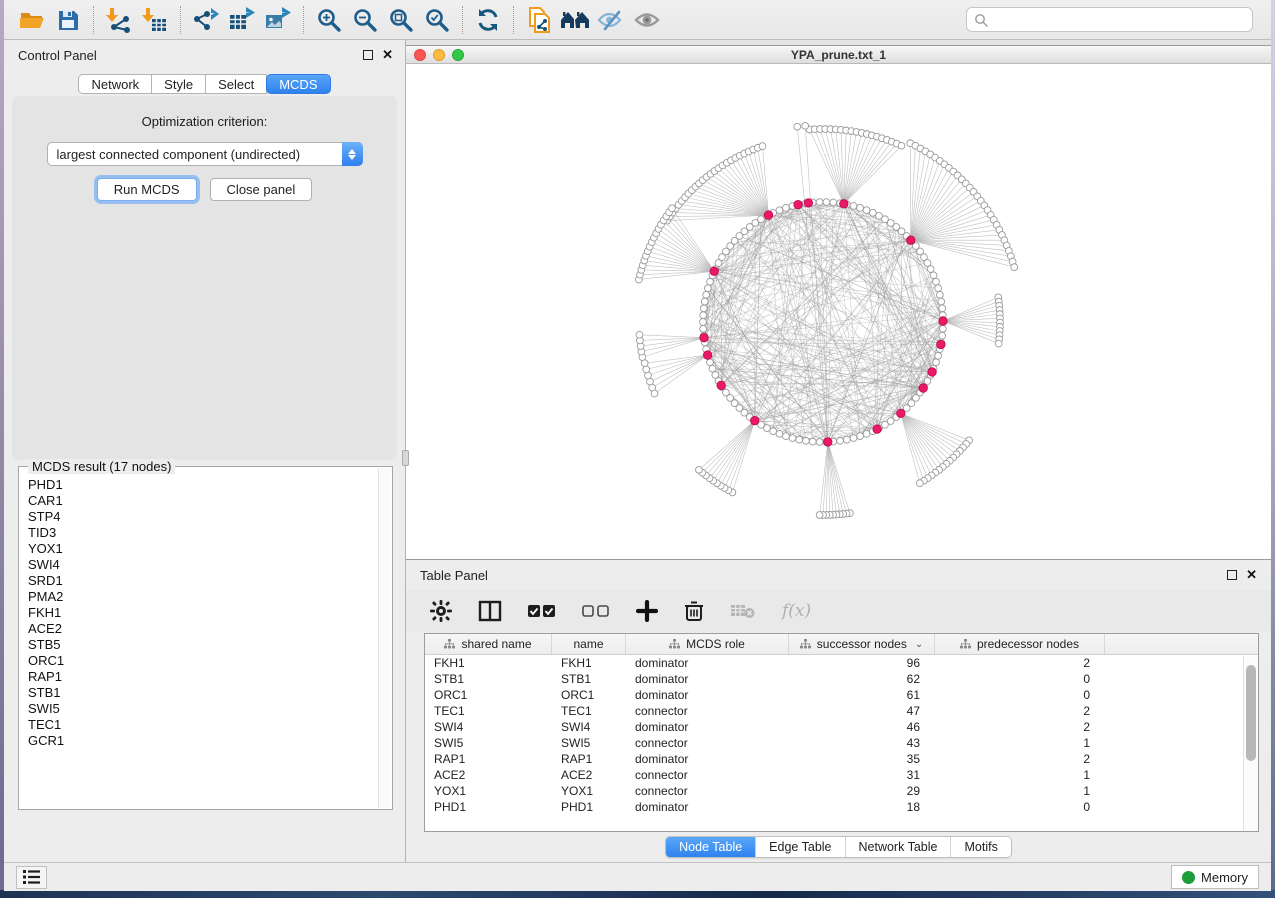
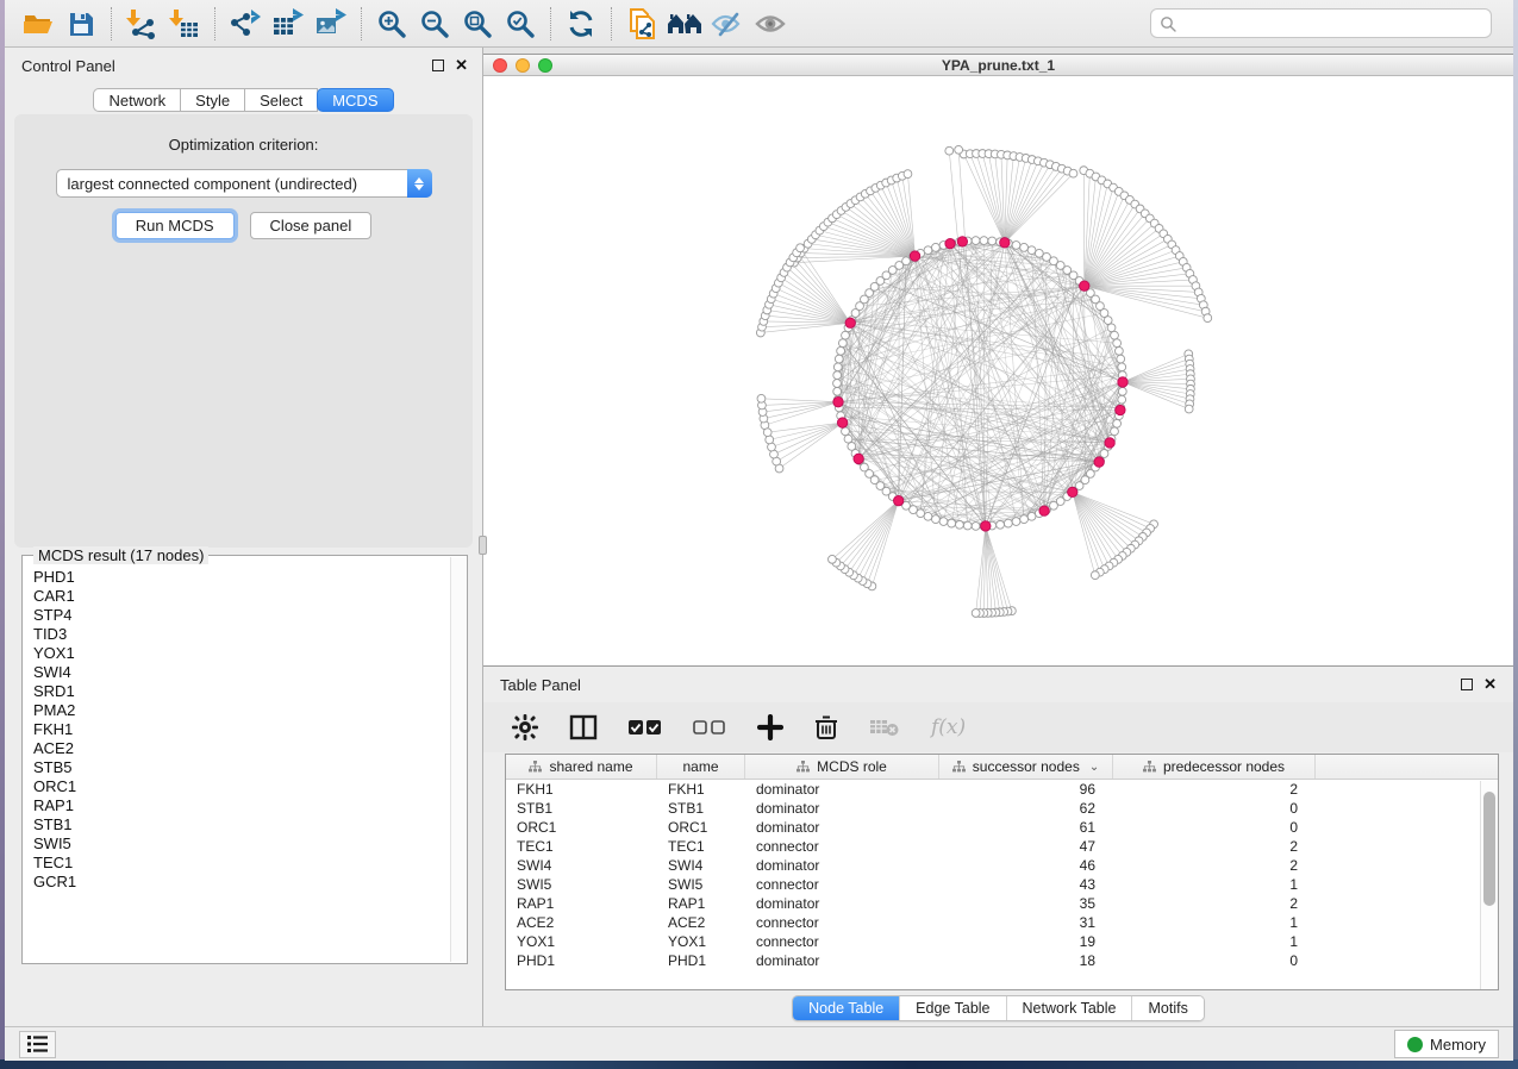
  Control Panel
  ✕
  Network
  Style
  Select
  MCDS
  Optimization criterion:
  largest connected component (undirected)
  Run MCDS
  Close panel
  MCDS result (17 nodes)
  PHD1
  CAR1
  STP4
  TID3
  YOX1
  SWI4
  SRD1
  PMA2
  FKH1
  ACE2
  STB5
  ORC1
  RAP1
  STB1
  SWI5
  TEC1
  GCR1
  YPA_prune.txt_1
  Table Panel
  ✕
  f(x)
  shared name
  name
  MCDS role
  successor nodes
  ⌄
  predecessor nodes
  FKH1
  FKH1
  dominator
  96
  2
  STB1
  STB1
  dominator
  62
  0
  ORC1
  ORC1
  dominator
  61
  0
  TEC1
  TEC1
  connector
  47
  2
  SWI4
  SWI4
  dominator
  46
  2
  SWI5
  SWI5
  connector
  43
  1
  RAP1
  RAP1
  dominator
  35
  2
  ACE2
  ACE2
  connector
  31
  1
  YOX1
  YOX1
  connector
- 29
+ 19
  1
  PHD1
  PHD1
  dominator
  18
  0
  Node Table
  Edge Table
  Network Table
  Motifs
  Memory
